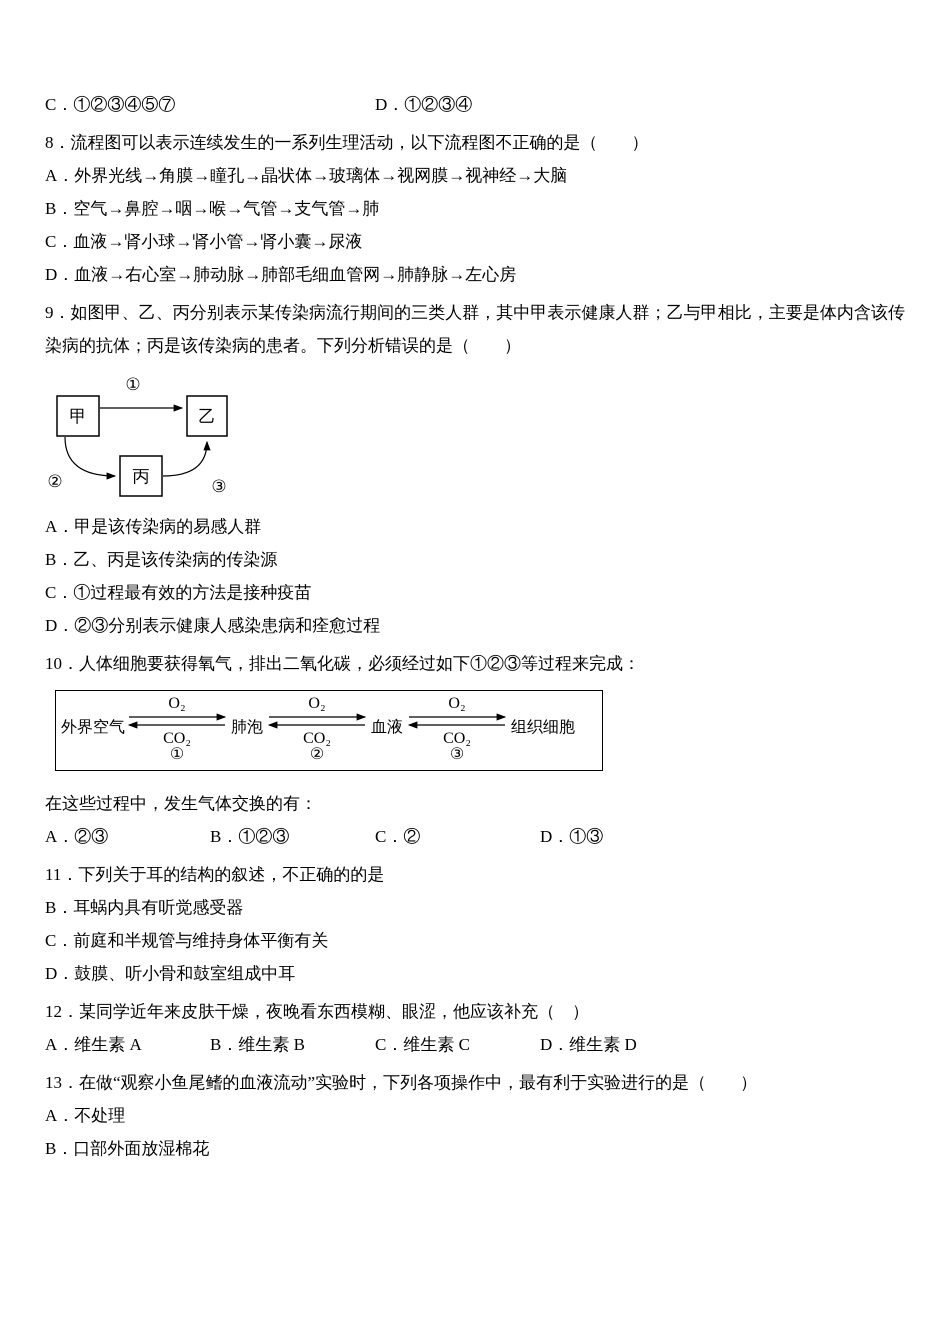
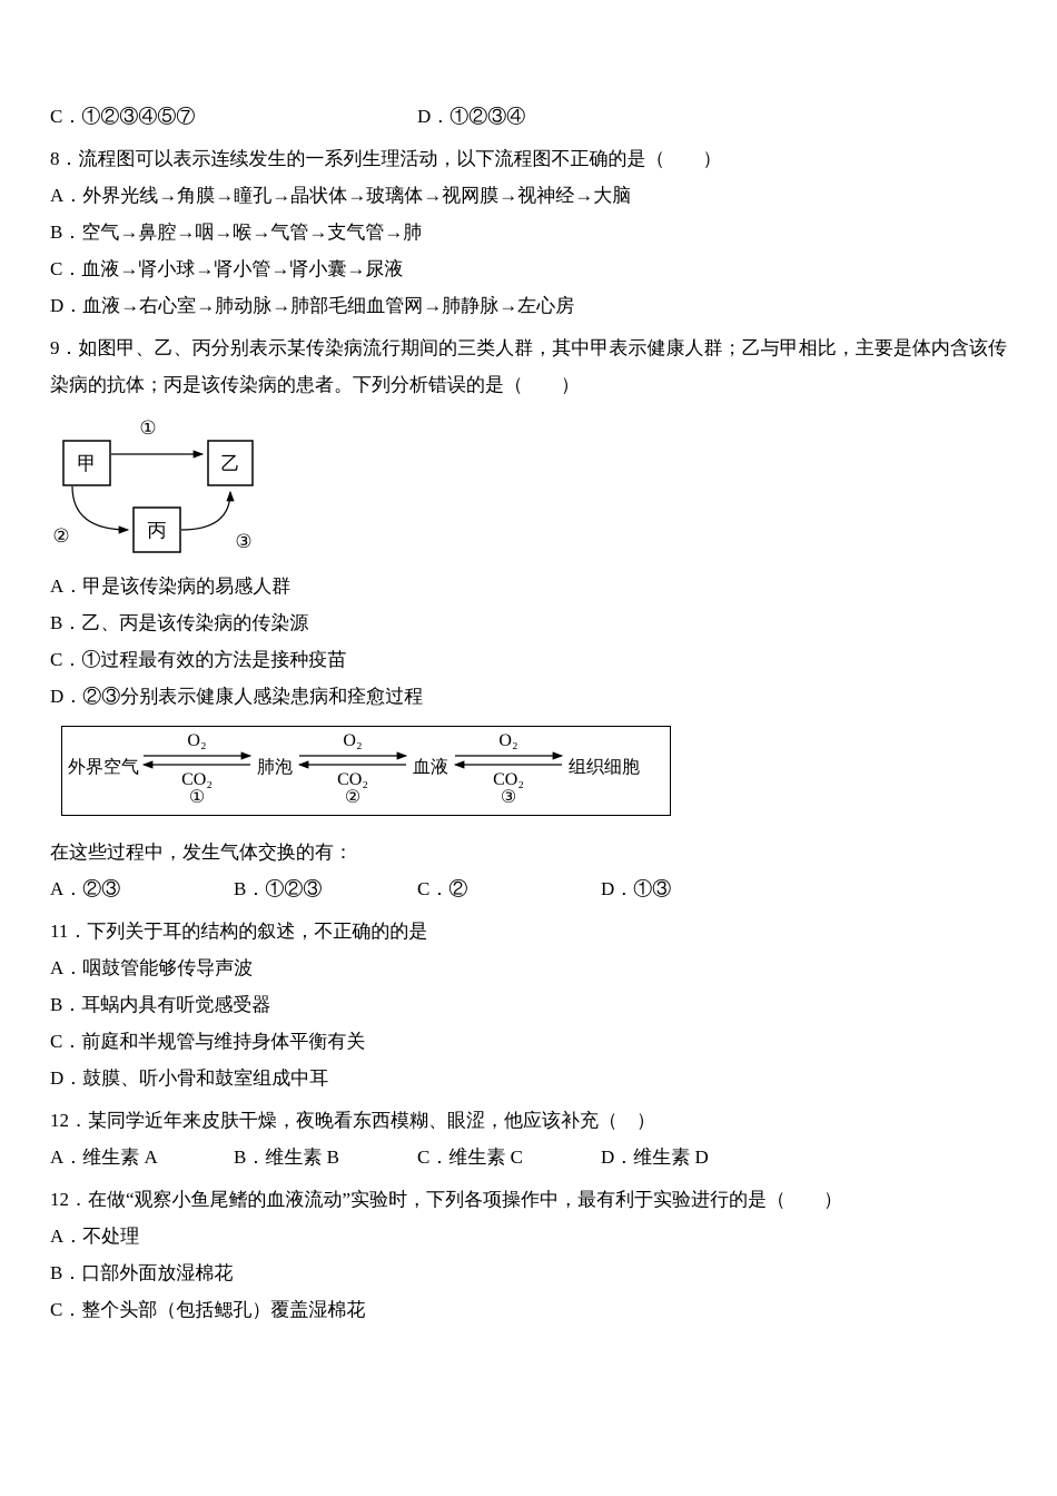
  C．①②③④⑤⑦
  D．①②③④
  8．流程图可以表示连续发生的一系列生理活动，以下流程图不正确的是（ ）
  A．外界光线→角膜→瞳孔→晶状体→玻璃体→视网膜→视神经→大脑
  B．空气→鼻腔→咽→喉→气管→支气管→肺
  C．血液→肾小球→肾小管→肾小囊→尿液
  D．血液→右心室→肺动脉→肺部毛细血管网→肺静脉→左心房
  9．如图甲、乙、丙分别表示某传染病流行期间的三类人群，其中甲表示健康人群；乙与甲相比，主要是体内含该传染病的抗体；丙是该传染病的患者。下列分析错误的是（ ）
  甲
  乙
  丙
  ①
  ②
  ③
  A．甲是该传染病的易感人群
  B．乙、丙是该传染病的传染源
  C．①过程最有效的方法是接种疫苗
  D．②③分别表示健康人感染患病和痊愈过程
- 10．人体细胞要获得氧气，排出二氧化碳，必须经过如下①②③等过程来完成：
  外界空气
  O₂
  CO₂
  ①
  肺泡
  O₂
  CO₂
  ②
  血液
  O₂
  CO₂
  ③
  组织细胞
  在这些过程中，发生气体交换的有：
  A．②③
  B．①②③
  C．②
  D．①③
  11．下列关于耳的结构的叙述，不正确的的是
+ A．咽鼓管能够传导声波
  B．耳蜗内具有听觉感受器
  C．前庭和半规管与维持身体平衡有关
  D．鼓膜、听小骨和鼓室组成中耳
  12．某同学近年来皮肤干燥，夜晚看东西模糊、眼涩，他应该补充（ ）
  A．维生素 A
  B．维生素 B
  C．维生素 C
  D．维生素 D
- 13．在做“观察小鱼尾鳍的血液流动”实验时，下列各项操作中，最有利于实验进行的是（ ）
+ 12．在做“观察小鱼尾鳍的血液流动”实验时，下列各项操作中，最有利于实验进行的是（ ）
  A．不处理
  B．口部外面放湿棉花
+ C．整个头部（包括鳃孔）覆盖湿棉花
